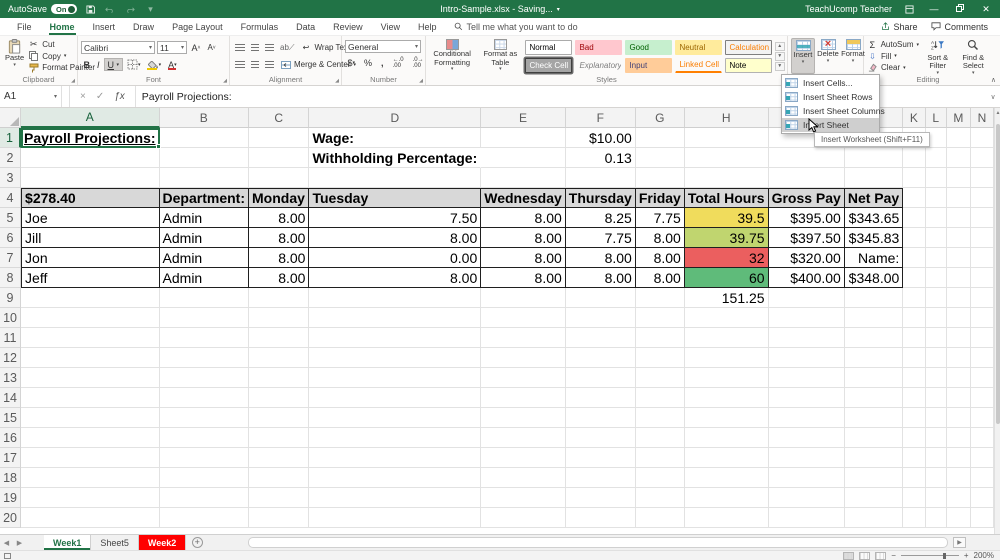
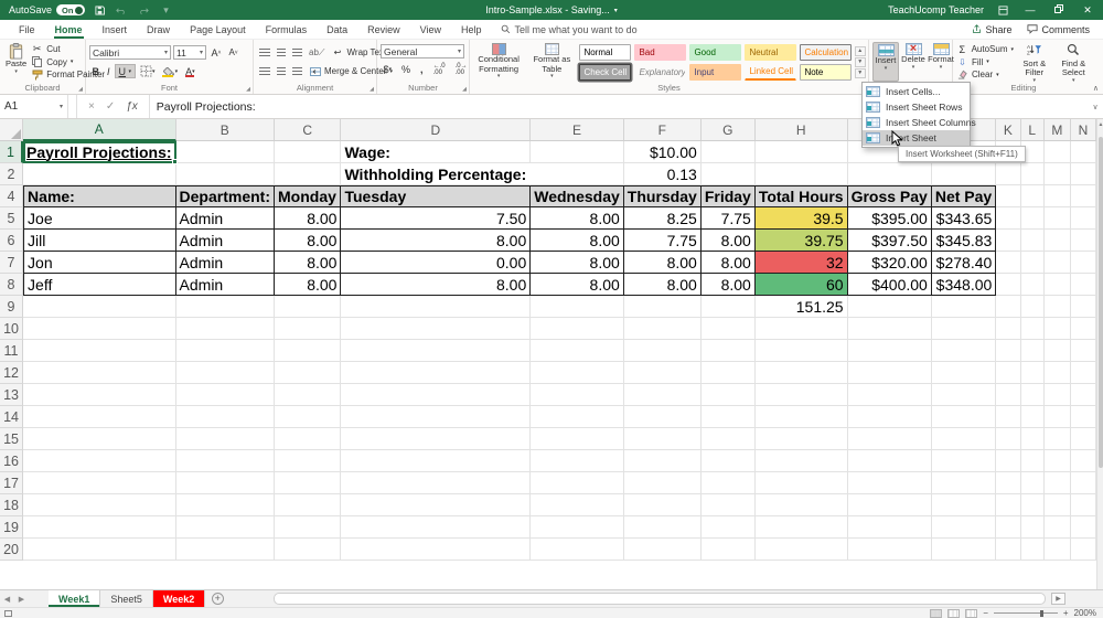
  AutoSave
  On
  ▾
  Intro-Sample.xlsx - Saving...
  TeachUcomp Teacher
  —
  ✕
  File
  Home
  Insert
  Draw
  Page Layout
  Formulas
  Data
  Review
  View
  Help
  Tell me what you want to do
  Share
  Comments
  Paste
  ✂
  Cut
  Copy
  Format Painter
  Clipboard
  Calibri
  11
  A
  A
  B
  I
  U
  A
  Font
  ab⟋
  ↩
  Wrap Te
  Merge & Center
  Alignment
  General
  $
  %
  ,
  Number
  Conditional Formatting
  Format as Table
  Normal
  Bad
  Good
  Neutral
  Calculation
  Check Cell
  Explanatory
  Input
  Linked Cell
  Note
  Styles
  Insert
  ×
  Delete
  Format
  Σ
  AutoSum
  ⇩
  Fill
  Clear
  Sort & Filter
  Find & Select
  Editing
  A1
  ×
  ✓
  ƒx
  Payroll Projections:
  	A	B	C	D	E	F	G	H			K	L	M	N
  1	Payroll Projections:			Wage:		$10.00
  2				Withholding Percentage:		0.13
- 3
- 4	$278.40	Department:	Monday	Tuesday	Wednesday	Thursday	Friday	Total Hours	Gross Pay	Net Pay
+ 4	Name:	Department:	Monday	Tuesday	Wednesday	Thursday	Friday	Total Hours	Gross Pay	Net Pay
  5	Joe	Admin	8.00	7.50	8.00	8.25	7.75	39.5	$395.00	$343.65
  6	Jill	Admin	8.00	8.00	8.00	7.75	8.00	39.75	$397.50	$345.83
- 7	Jon	Admin	8.00	0.00	8.00	8.00	8.00	32	$320.00	Name:
+ 7	Jon	Admin	8.00	0.00	8.00	8.00	8.00	32	$320.00	$278.40
  8	Jeff	Admin	8.00	8.00	8.00	8.00	8.00	60	$400.00	$348.00
  9								151.25
  10
  11
  12
  13
  14
  15
  16
  17
  18
  19
  20
  Insert Cells...
  Insert Sheet Rows
  Insert Sheet Columns
  Inert Sheet
  Insert Worksheet (Shift+F11)
  Week1
  Sheet5
  Week2
  +
  −
  +
  200%
